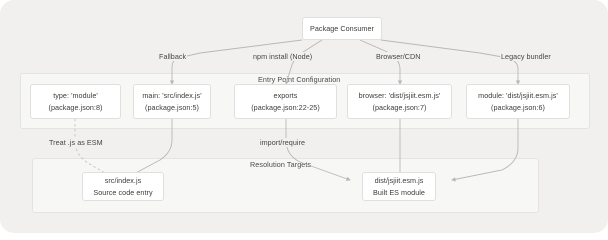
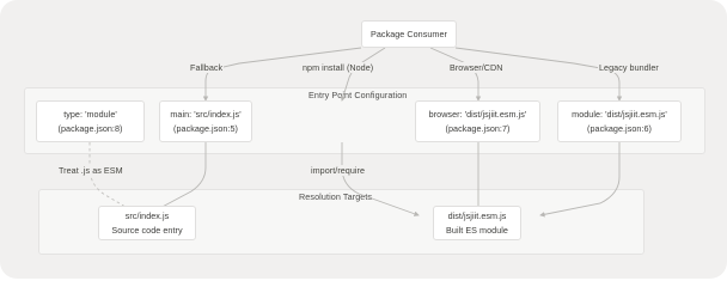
  Entry Pont Configuration
  Resolution Targes
  Package Consumer
  type: 'module'
  (package.json:8)
  main: 'src/index.js'
  (package.json:5)
- exports
- (package.json:22-25)
  browser: 'dist/jsjiit.esm.js'
  (package.json:7)
  module: 'dist/jsjiit.esm.js'
  (package.json:6)
  src/index.js
  Source code entry
  dist/jsjiit.esm.js
  Built ES module
  Fallback
  npm install (Node)
  Browser/CDN
  Legacy bundler
  Treat .js as ESM
  import/require
